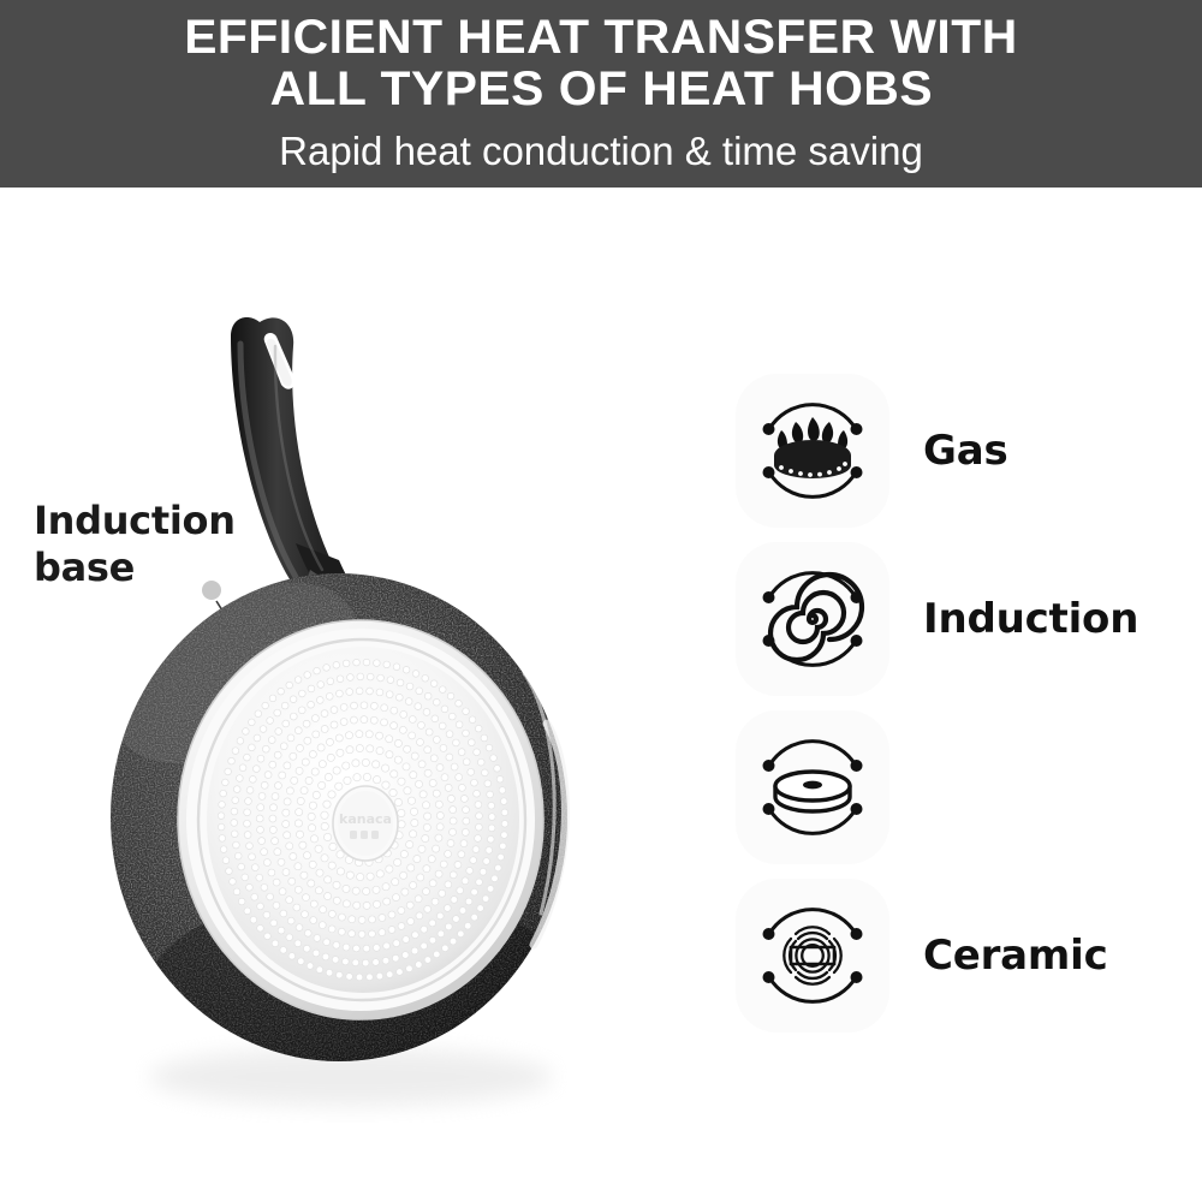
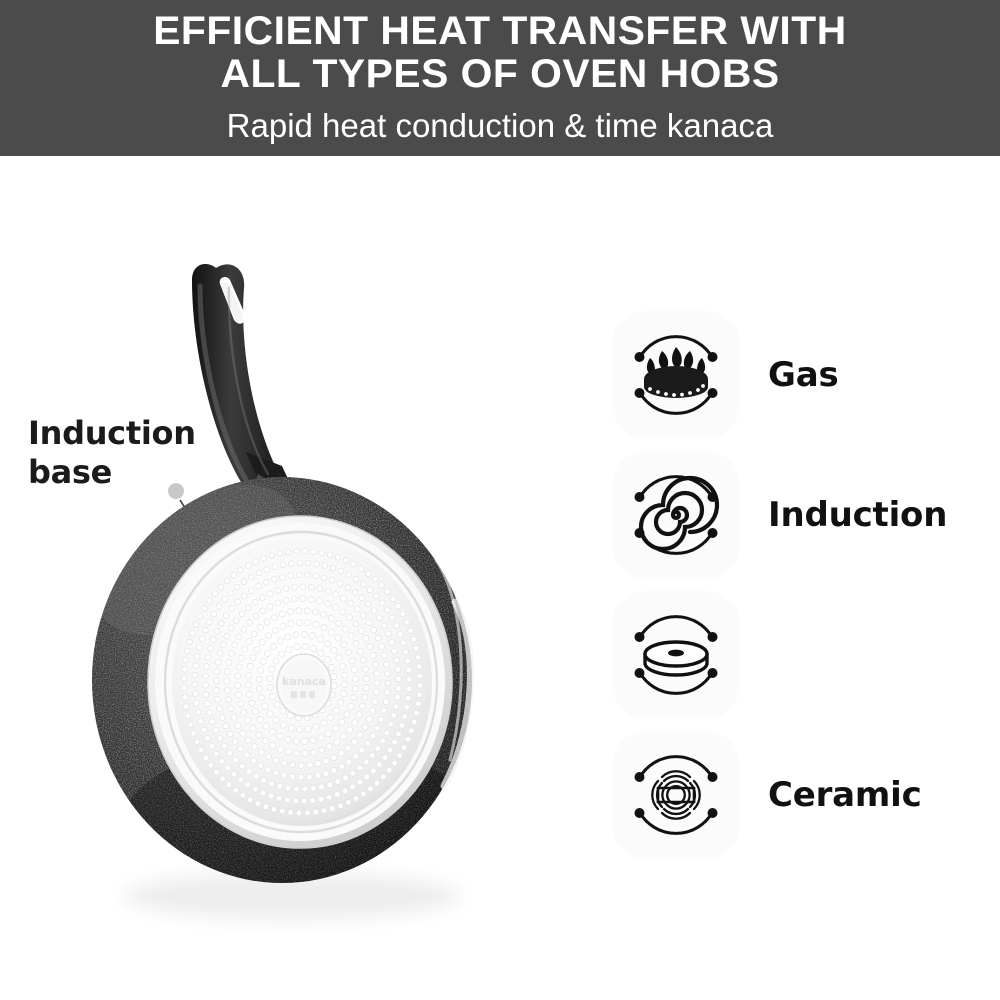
  EFFICIENT HEAT TRANSFER WITH
- ALL TYPES OF HEAT HOBS
+ ALL TYPES OF OVEN HOBS
- Rapid heat conduction & time saving
+ Rapid heat conduction & time kanaca
  Induction
  base
  kanaca
  Gas
  Induction
  Ceramic
